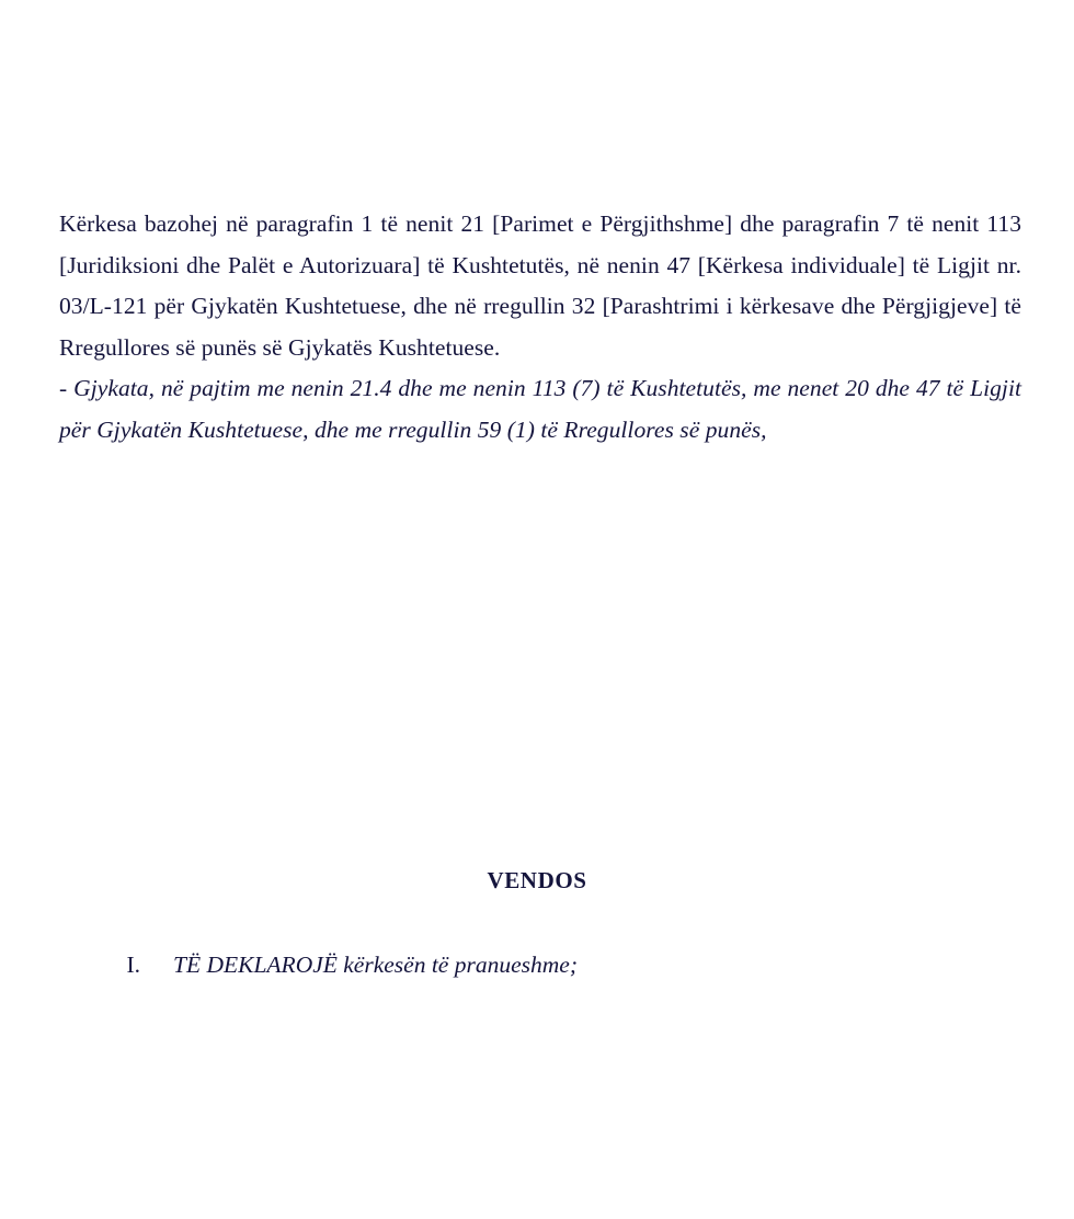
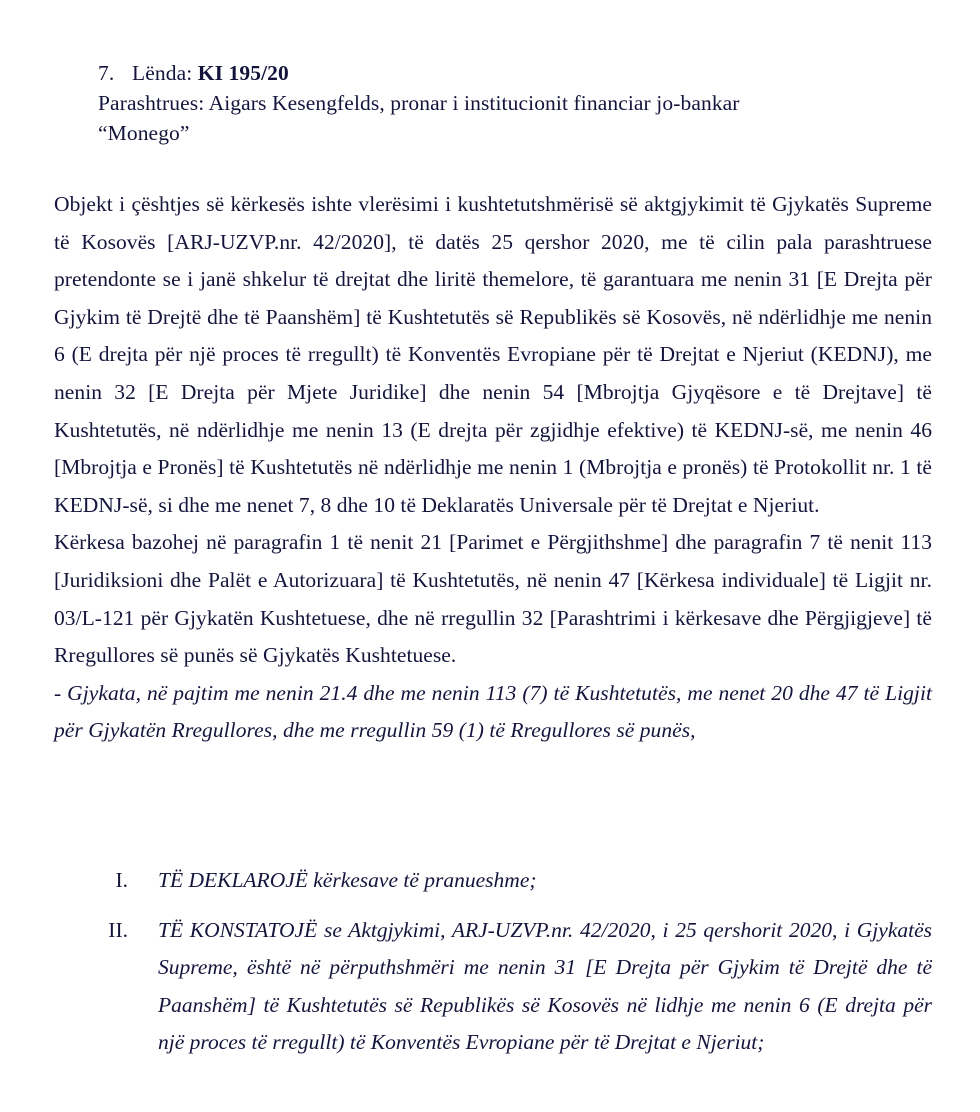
+ 7. Lënda: KI 195/20
+ Parashtrues: Aigars Kesengfelds, pronar i institucionit financiar jo-bankar
+ “Monego”
+ Objekt i çështjes së kërkesës ishte vlerësimi i kushtetutshmërisë së aktgjykimit të Gjykatës Supreme të Kosovës [ARJ-UZVP.nr. 42/2020], të datës 25 qershor 2020, me të cilin pala parashtruese pretendonte se i janë shkelur të drejtat dhe liritë themelore, të garantuara me nenin 31 [E Drejta për Gjykim të Drejtë dhe të Paanshëm] të Kushtetutës së Republikës së Kosovës, në ndërlidhje me nenin 6 (E drejta për një proces të rregullt) të Konventës Evropiane për të Drejtat e Njeriut (KEDNJ), me nenin 32 [E Drejta për Mjete Juridike] dhe nenin 54 [Mbrojtja Gjyqësore e të Drejtave] të Kushtetutës, në ndërlidhje me nenin 13 (E drejta për zgjidhje efektive) të KEDNJ-së, me nenin 46 [Mbrojtja e Pronës] të Kushtetutës në ndërlidhje me nenin 1 (Mbrojtja e pronës) të Protokollit nr. 1 të KEDNJ-së, si dhe me nenet 7, 8 dhe 10 të Deklaratës Universale për të Drejtat e Njeriut.
  Kërkesa bazohej në paragrafin 1 të nenit 21 [Parimet e Përgjithshme] dhe paragrafin 7 të nenit 113 [Juridiksioni dhe Palët e Autorizuara] të Kushtetutës, në nenin 47 [Kërkesa individuale] të Ligjit nr. 03/L-121 për Gjykatën Kushtetuese, dhe në rregullin 32 [Parashtrimi i kërkesave dhe Përgjigjeve] të Rregullores së punës së Gjykatës Kushtetuese.
- - Gjykata, në pajtim me nenin 21.4 dhe me nenin 113 (7) të Kushtetutës, me nenet 20 dhe 47 të Ligjit për Gjykatën Kushtetuese, dhe me rregullin 59 (1) të Rregullores së punës,
+ - Gjykata, në pajtim me nenin 21.4 dhe me nenin 113 (7) të Kushtetutës, me nenet 20 dhe 47 të Ligjit për Gjykatën Rregullores, dhe me rregullin 59 (1) të Rregullores së punës,
- VENDOS
  I.
- TË DEKLAROJË kërkesën të pranueshme;
+ TË DEKLAROJË kërkesave të pranueshme;
+ II.
+ TË KONSTATOJË se Aktgjykimi, ARJ-UZVP.nr. 42/2020, i 25 qershorit 2020, i Gjykatës Supreme, është në përputhshmëri me nenin 31 [E Drejta për Gjykim të Drejtë dhe të Paanshëm] të Kushtetutës së Republikës së Kosovës në lidhje me nenin 6 (E drejta për një proces të rregullt) të Konventës Evropiane për të Drejtat e Njeriut;
